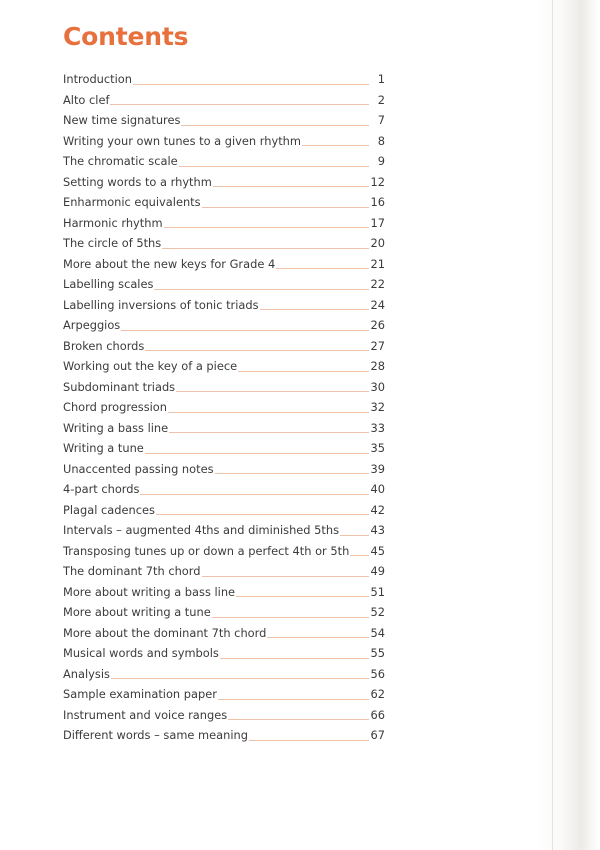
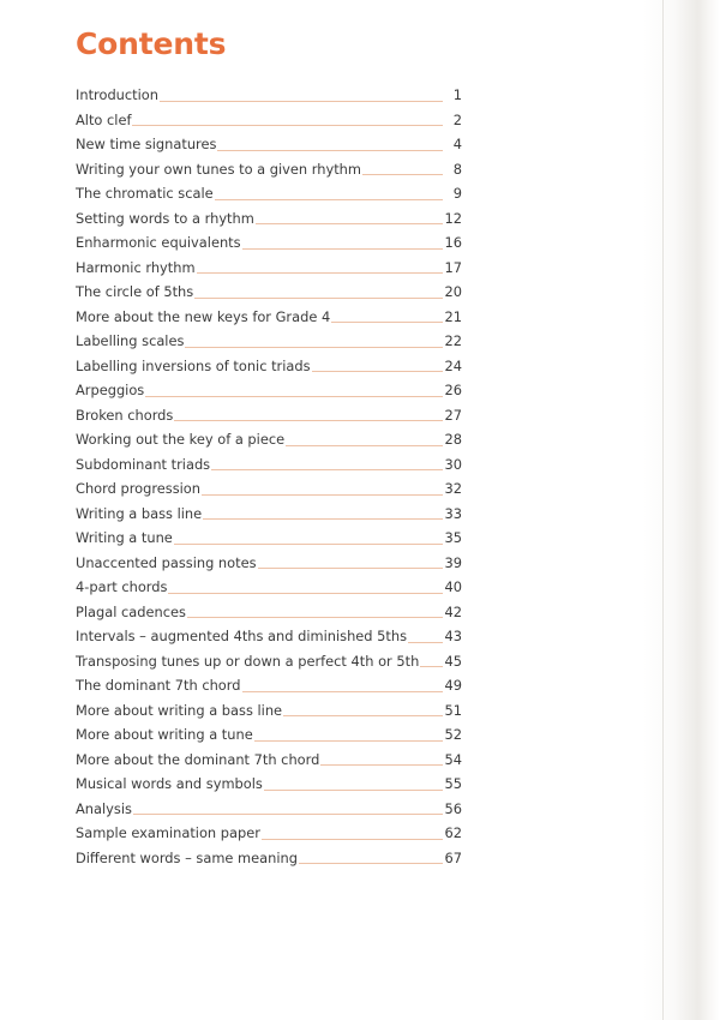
  Contents
  Introduction
  1
  Alto clef
  2
  New time signatures
- 7
+ 4
  Writing your own tunes to a given rhythm
  8
  The chromatic scale
  9
  Setting words to a rhythm
  12
  Enharmonic equivalents
  16
  Harmonic rhythm
  17
  The circle of 5ths
  20
  More about the new keys for Grade 4
  21
  Labelling scales
  22
  Labelling inversions of tonic triads
  24
  Arpeggios
  26
  Broken chords
  27
  Working out the key of a piece
  28
  Subdominant triads
  30
  Chord progression
  32
  Writing a bass line
  33
  Writing a tune
  35
  Unaccented passing notes
  39
  4-part chords
  40
  Plagal cadences
  42
  Intervals – augmented 4ths and diminished 5ths
  43
  Transposing tunes up or down a perfect 4th or 5th
  45
  The dominant 7th chord
  49
  More about writing a bass line
  51
  More about writing a tune
  52
  More about the dominant 7th chord
  54
  Musical words and symbols
  55
  Analysis
  56
  Sample examination paper
  62
- Instrument and voice ranges
- 66
  Different words – same meaning
  67
